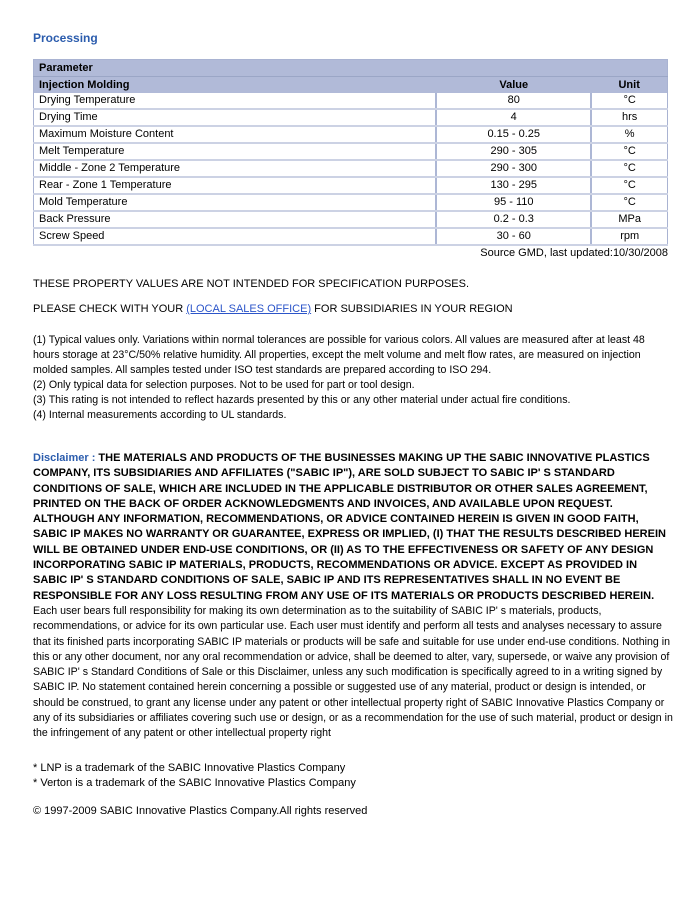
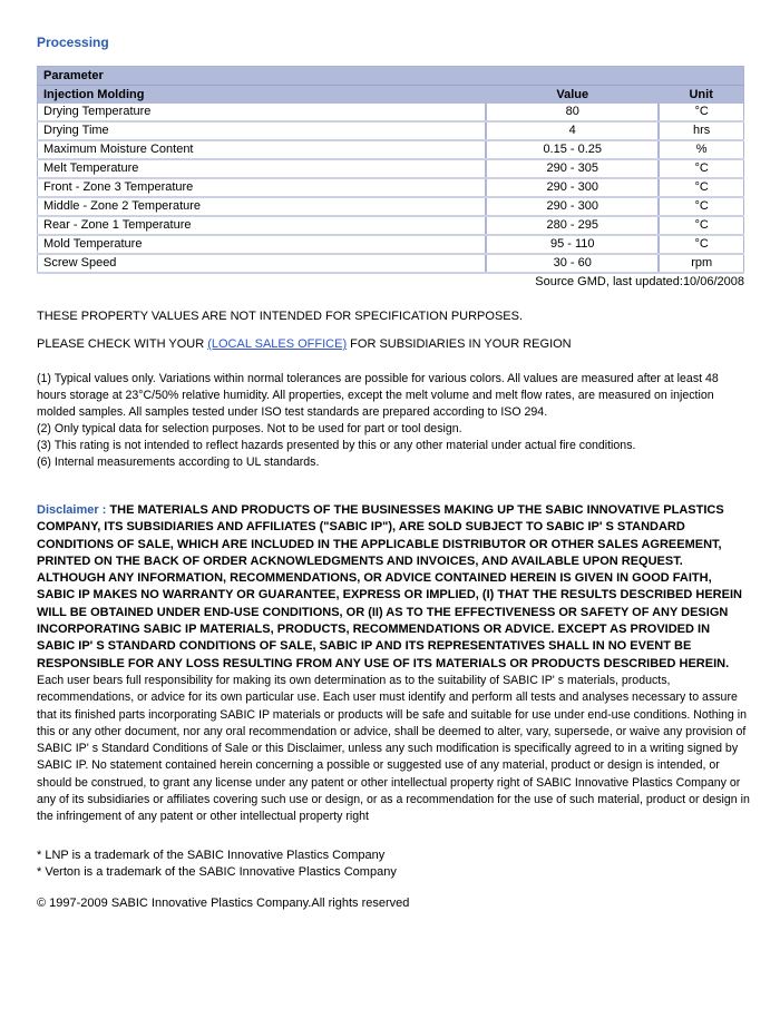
  Processing
  Parameter
  Injection Molding	Value	Unit
  Drying Temperature	80	°C
  Drying Time	4	hrs
  Maximum Moisture Content	0.15 - 0.25	%
  Melt Temperature	290 - 305	°C
+ Front - Zone 3 Temperature	290 - 300	°C
  Middle - Zone 2 Temperature	290 - 300	°C
- Rear - Zone 1 Temperature	130 - 295	°C
+ Rear - Zone 1 Temperature	280 - 295	°C
  Mold Temperature	95 - 110	°C
- Back Pressure	0.2 - 0.3	MPa
  Screw Speed	30 - 60	rpm
- Source GMD, last updated:10/30/2008
+ Source GMD, last updated:10/06/2008
  THESE PROPERTY VALUES ARE NOT INTENDED FOR SPECIFICATION PURPOSES.
  PLEASE CHECK WITH YOUR (LOCAL SALES OFFICE) FOR SUBSIDIARIES IN YOUR REGION
  (1) Typical values only. Variations within normal tolerances are possible for various colors. All values are measured after at least 48 hours storage at 23°C/50% relative humidity. All properties, except the melt volume and melt flow rates, are measured on injection molded samples. All samples tested under ISO test standards are prepared according to ISO 294.
  (2) Only typical data for selection purposes. Not to be used for part or tool design.
  (3) This rating is not intended to reflect hazards presented by this or any other material under actual fire conditions.
- (4) Internal measurements according to UL standards.
+ (6) Internal measurements according to UL standards.
  Disclaimer : THE MATERIALS AND PRODUCTS OF THE BUSINESSES MAKING UP THE SABIC INNOVATIVE PLASTICS COMPANY, ITS SUBSIDIARIES AND AFFILIATES ("SABIC IP"), ARE SOLD SUBJECT TO SABIC IP' S STANDARD CONDITIONS OF SALE, WHICH ARE INCLUDED IN THE APPLICABLE DISTRIBUTOR OR OTHER SALES AGREEMENT, PRINTED ON THE BACK OF ORDER ACKNOWLEDGMENTS AND INVOICES, AND AVAILABLE UPON REQUEST. ALTHOUGH ANY INFORMATION, RECOMMENDATIONS, OR ADVICE CONTAINED HEREIN IS GIVEN IN GOOD FAITH, SABIC IP MAKES NO WARRANTY OR GUARANTEE, EXPRESS OR IMPLIED, (I) THAT THE RESULTS DESCRIBED HEREIN WILL BE OBTAINED UNDER END-USE CONDITIONS, OR (II) AS TO THE EFFECTIVENESS OR SAFETY OF ANY DESIGN INCORPORATING SABIC IP MATERIALS, PRODUCTS, RECOMMENDATIONS OR ADVICE. EXCEPT AS PROVIDED IN SABIC IP' S STANDARD CONDITIONS OF SALE, SABIC IP AND ITS REPRESENTATIVES SHALL IN NO EVENT BE RESPONSIBLE FOR ANY LOSS RESULTING FROM ANY USE OF ITS MATERIALS OR PRODUCTS DESCRIBED HEREIN. Each user bears full responsibility for making its own determination as to the suitability of SABIC IP' s materials, products, recommendations, or advice for its own particular use. Each user must identify and perform all tests and analyses necessary to assure that its finished parts incorporating SABIC IP materials or products will be safe and suitable for use under end-use conditions. Nothing in this or any other document, nor any oral recommendation or advice, shall be deemed to alter, vary, supersede, or waive any provision of SABIC IP' s Standard Conditions of Sale or this Disclaimer, unless any such modification is specifically agreed to in a writing signed by SABIC IP. No statement contained herein concerning a possible or suggested use of any material, product or design is intended, or should be construed, to grant any license under any patent or other intellectual property right of SABIC Innovative Plastics Company or any of its subsidiaries or affiliates covering such use or design, or as a recommendation for the use of such material, product or design in the infringement of any patent or other intellectual property right
  * LNP is a trademark of the SABIC Innovative Plastics Company
  * Verton is a trademark of the SABIC Innovative Plastics Company
  © 1997-2009 SABIC Innovative Plastics Company.All rights reserved
